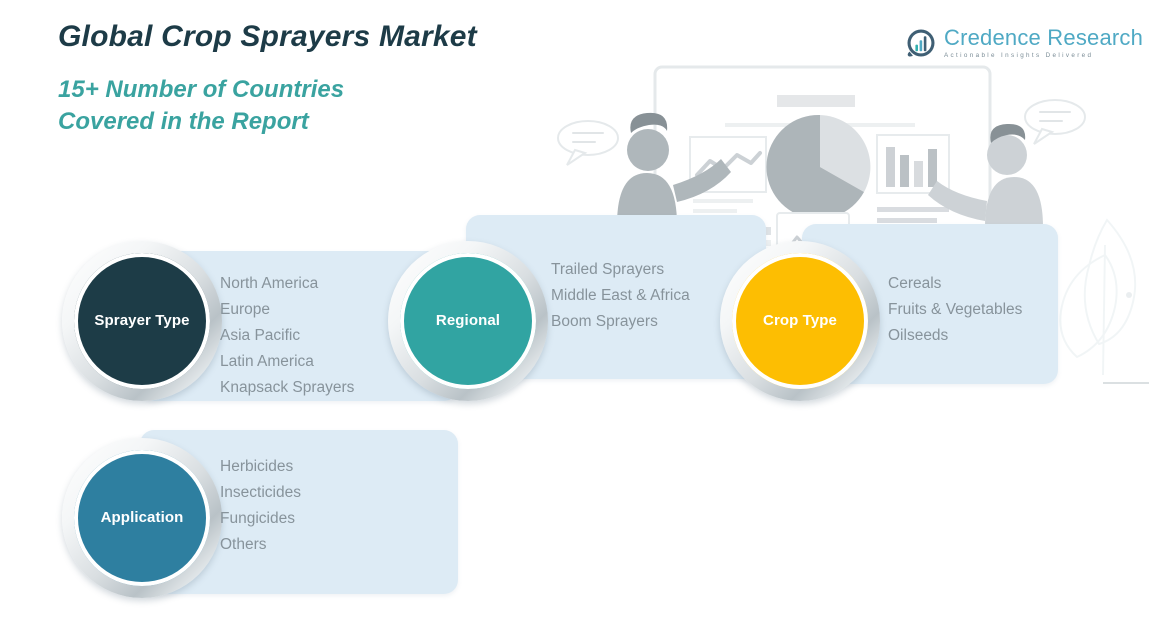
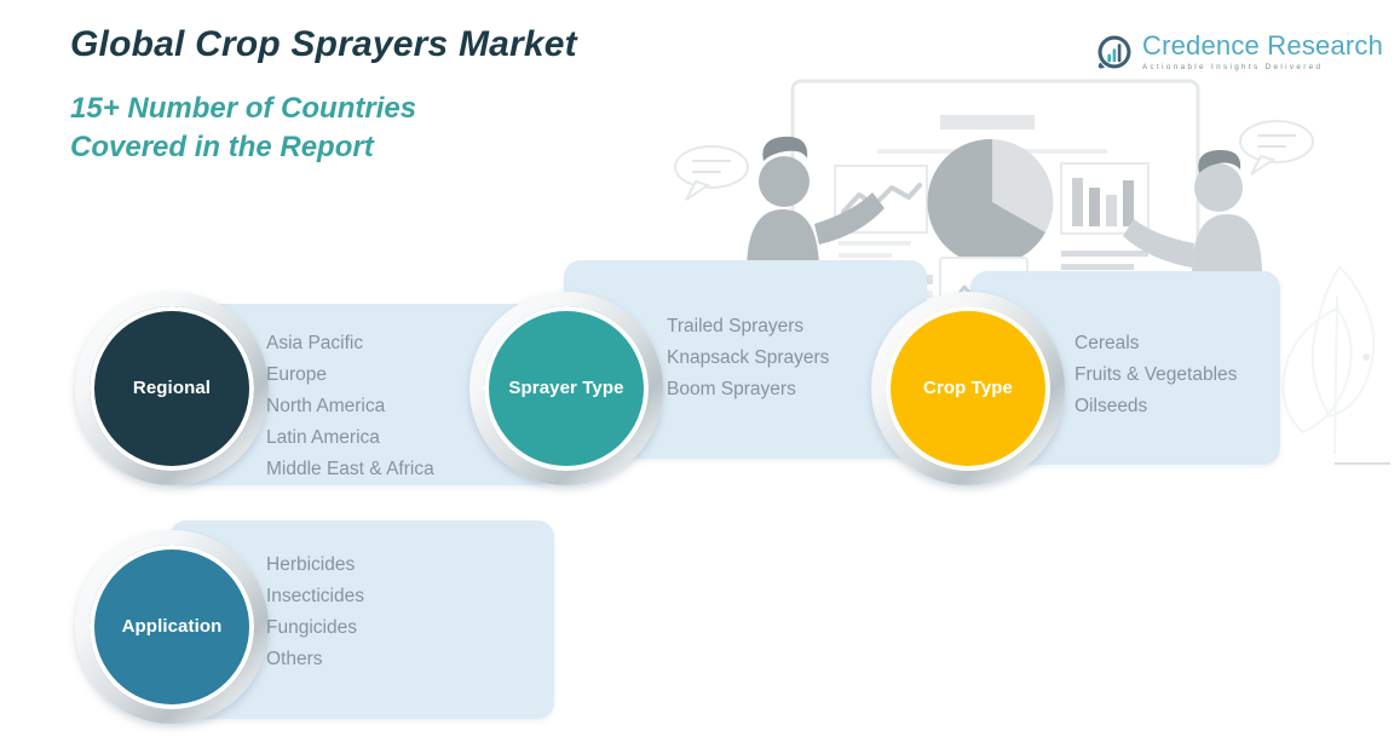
  Global Crop Sprayers Market
  15+ Number of Countries
  Covered in the Report
  Credence Research
- Sprayer Type
+ Regional
- North America
+ Asia Pacific
  Europe
- Asia Pacific
+ North America
  Latin America
- Knapsack Sprayers
+ Middle East & Africa
- Regional
+ Sprayer Type
  Trailed Sprayers
- Middle East & Africa
+ Knapsack Sprayers
  Boom Sprayers
  Crop Type
  Cereals
  Fruits & Vegetables
  Oilseeds
  Application
  Herbicides
  Insecticides
  Fungicides
  Others
